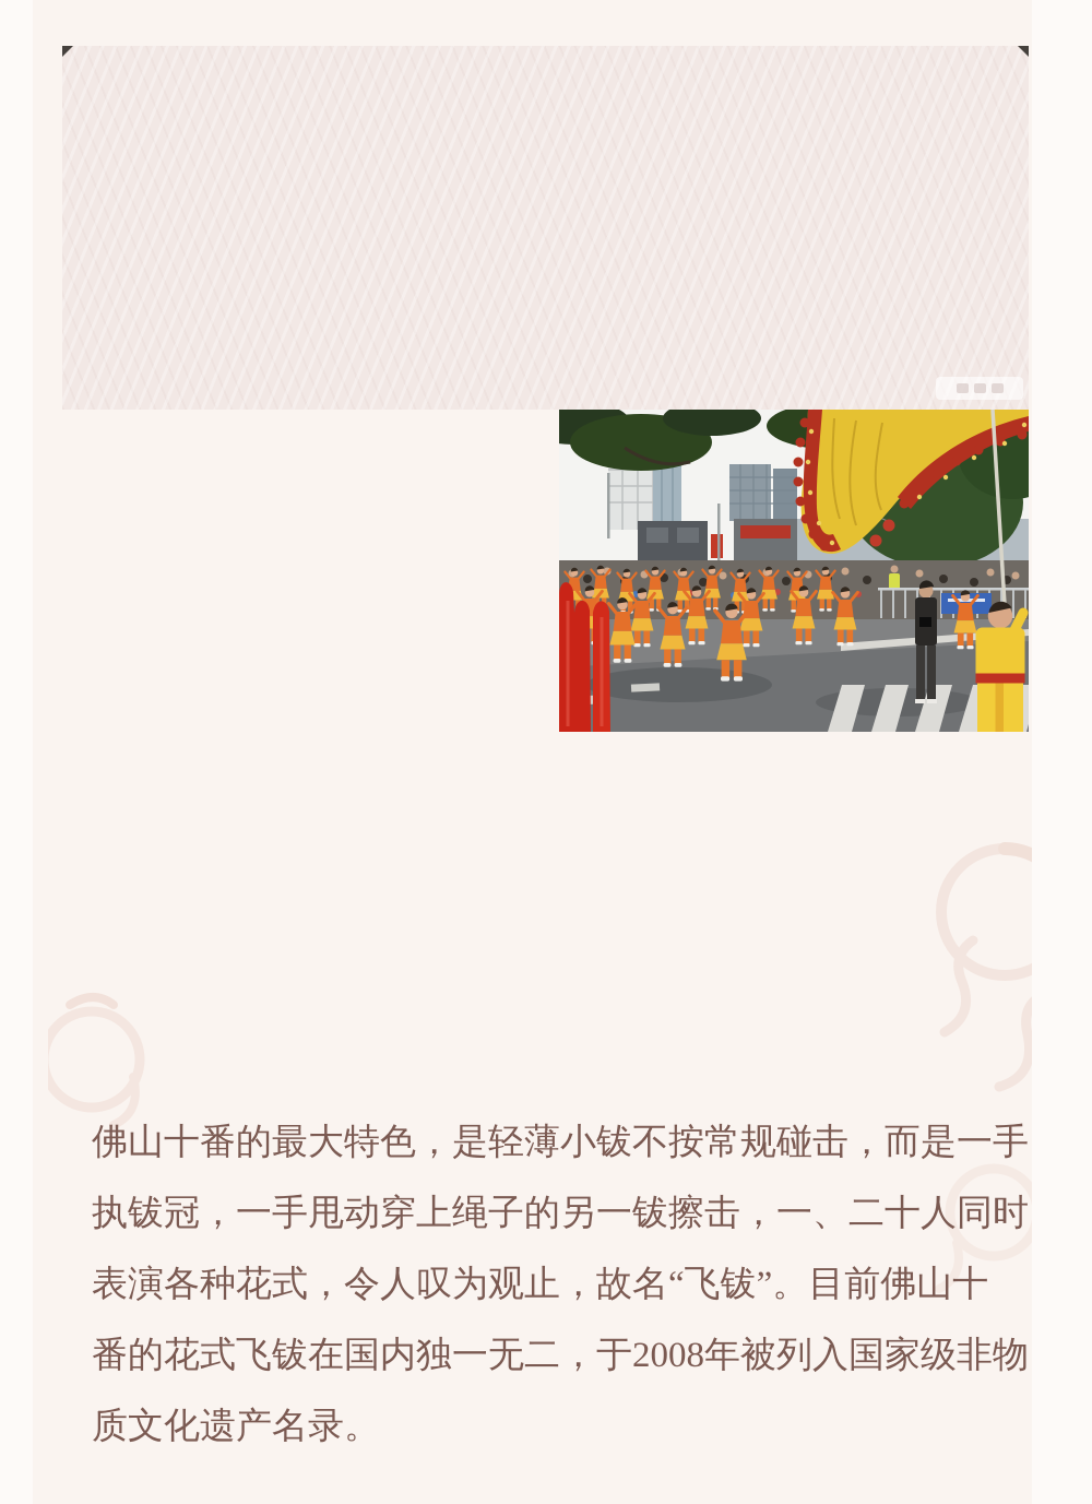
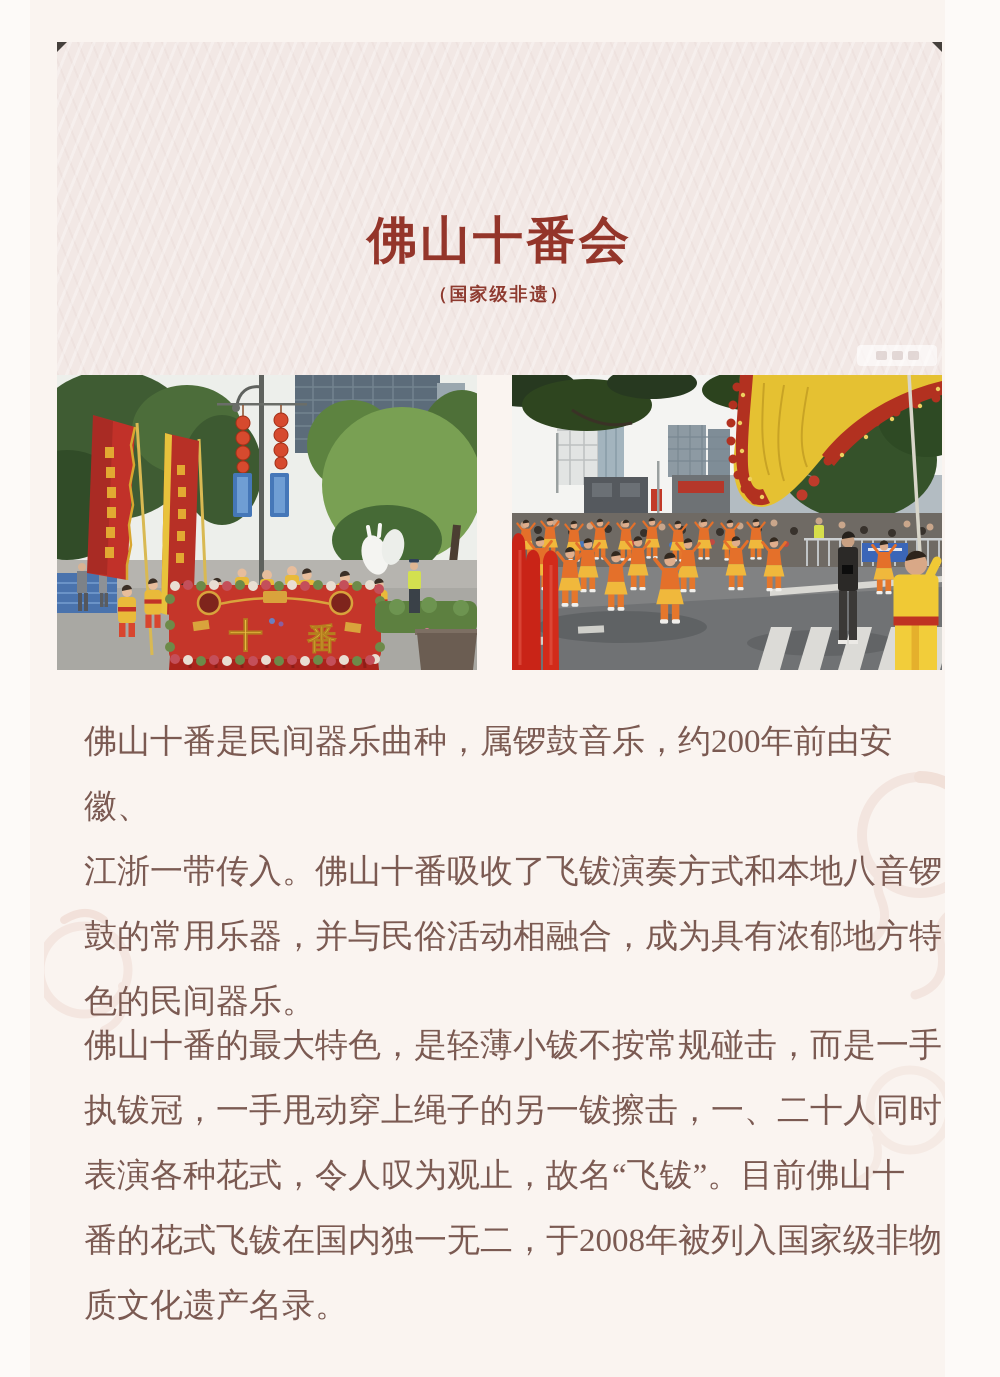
+ 佛山十番会
+ （国家级非遗）
+ 十
+ 番
+ 佛山十番是民间器乐曲种，属锣鼓音乐，约200年前由安徽、
+ 江浙一带传入。佛山十番吸收了飞钹演奏方式和本地八音锣
+ 鼓的常用乐器，并与民俗活动相融合，成为具有浓郁地方特
+ 色的民间器乐。
  佛山十番的最大特色，是轻薄小钹不按常规碰击，而是一手
  执钹冠，一手甩动穿上绳子的另一钹擦击，一、二十人同时
  表演各种花式，令人叹为观止，故名“飞钹”。目前佛山十
  番的花式飞钹在国内独一无二，于2008年被列入国家级非物
  质文化遗产名录。
